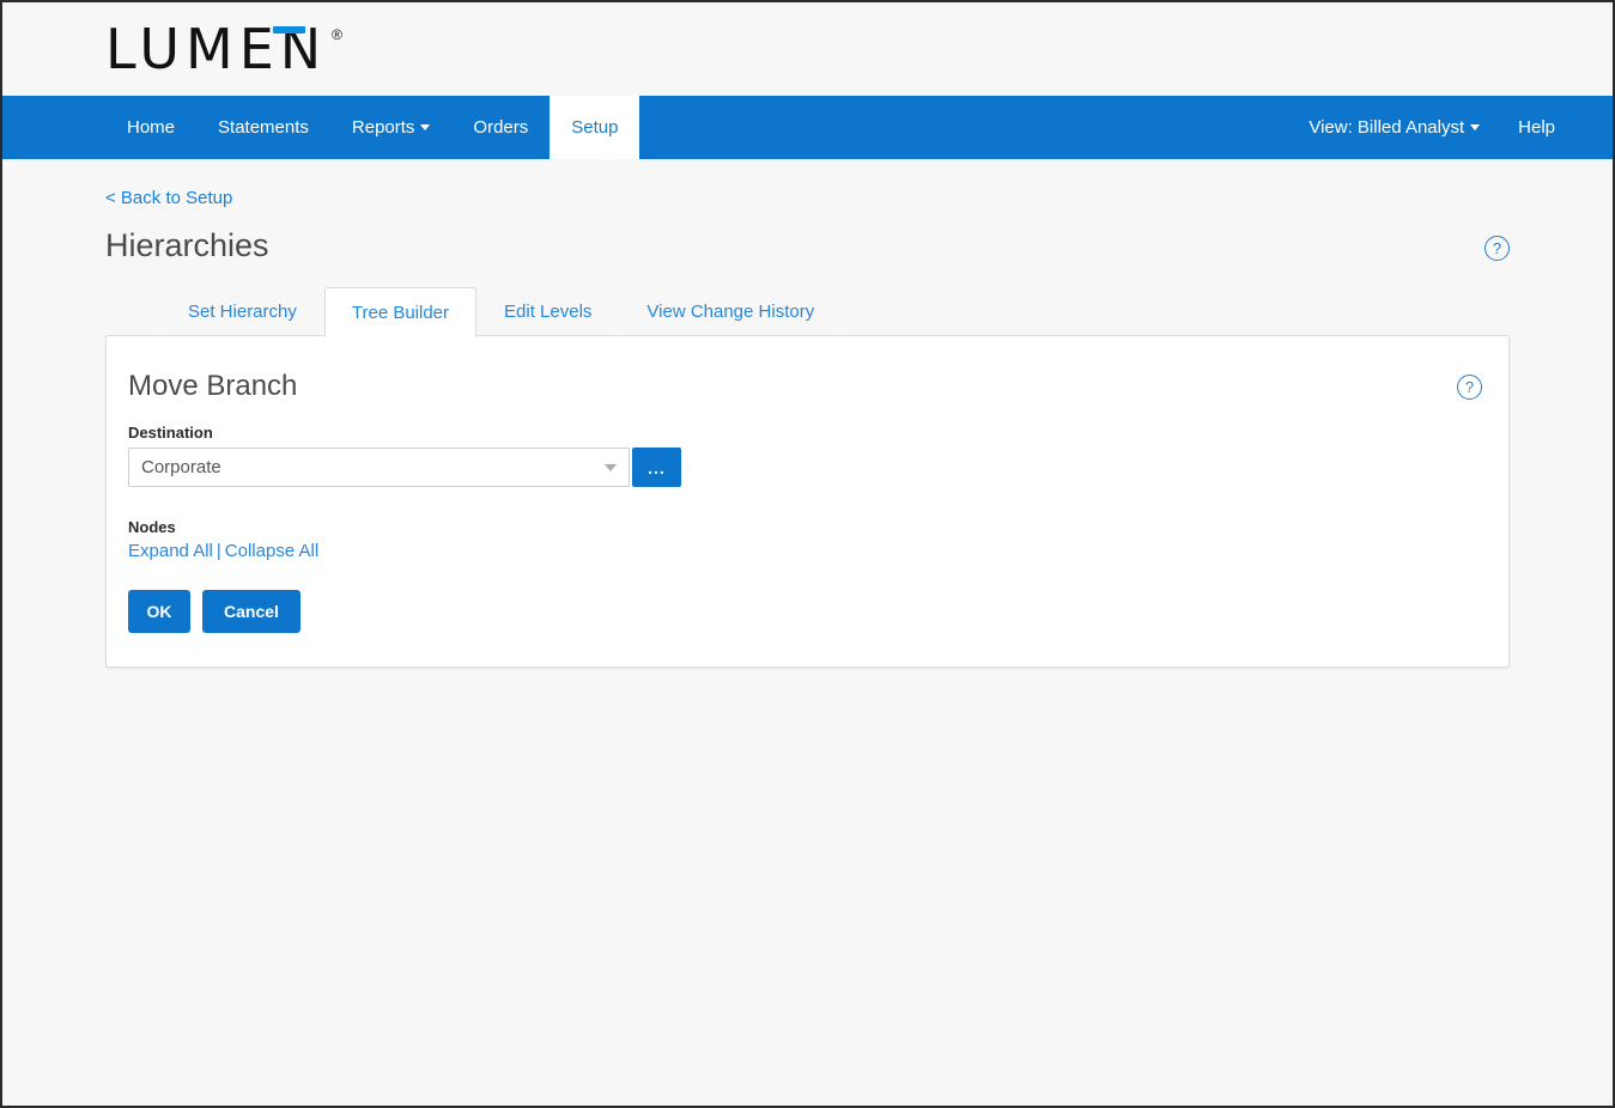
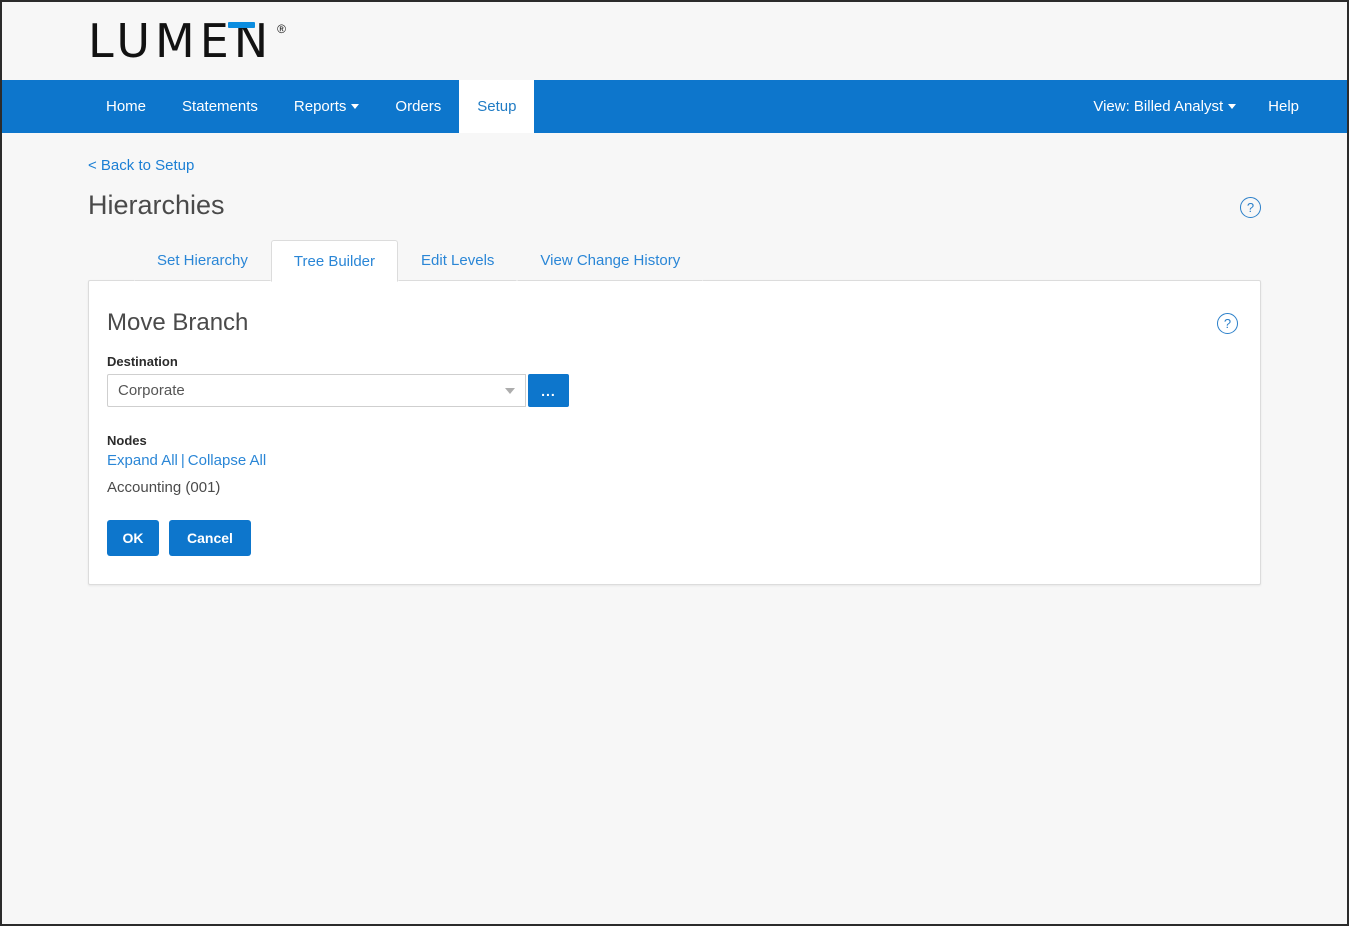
  LUMEN
  ®
  Home
  Statements
  Reports
  Orders
  Setup
  View: Billed Analyst
  Help
  < Back to Setup
  Hierarchies
  ?
  Set Hierarchy
  Tree Builder
  Edit Levels
  View Change History
  Move Branch
  ?
  Destination
  Corporate
  ...
  Nodes
  Expand All | Collapse All
+ Accounting (001)
  OK
  Cancel
